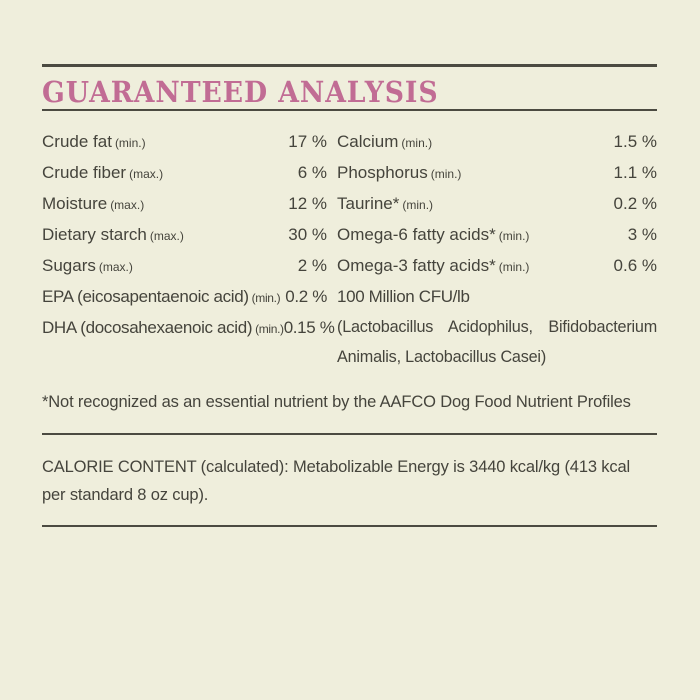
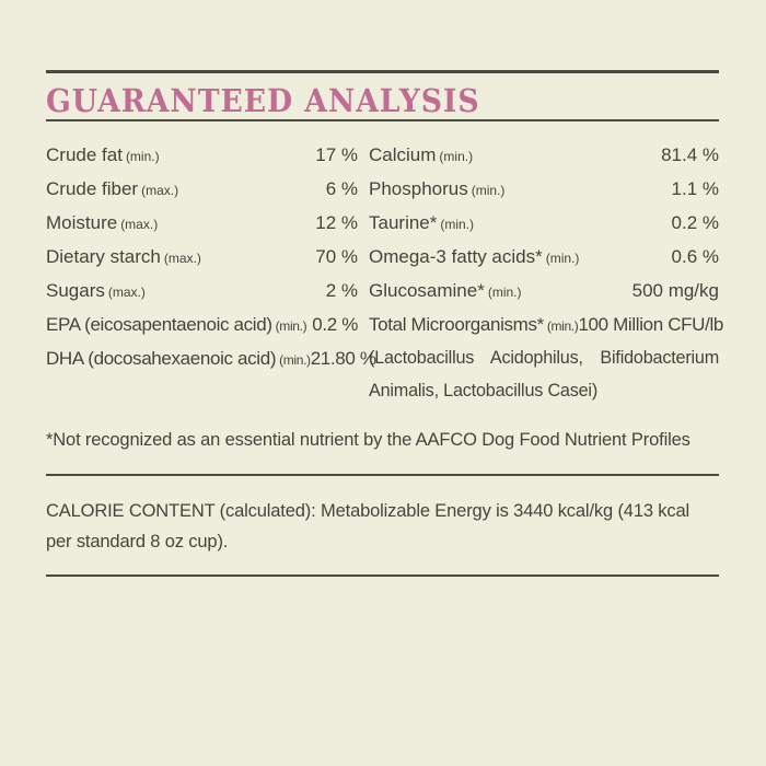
  GUARANTEED ANALYSIS
  Crude fat (min.)
  17 %
  Crude fiber (max.)
  6 %
  Moisture (max.)
  12 %
  Dietary starch (max.)
- 30 %
+ 70 %
  Sugars (max.)
  2 %
  EPA (eicosapentaenoic acid) (min.)
  0.2 %
  DHA (docosahexaenoic acid) (min.)
- 0.15 %
+ 21.80 %
  Calcium (min.)
- 1.5 %
+ 81.4 %
  Phosphorus (min.)
  1.1 %
  Taurine* (min.)
  0.2 %
- Omega-6 fatty acids* (min.)
- 3 %
  Omega-3 fatty acids* (min.)
  0.6 %
+ Glucosamine* (min.)
+ 500 mg/kg
+ Total Microorganisms* (min.)
  100 Million CFU/lb
  (Lactobacillus Acidophilus, Bifidobacterium Animalis, Lactobacillus Casei)
  *Not recognized as an essential nutrient by the AAFCO Dog Food Nutrient Profiles
  CALORIE CONTENT (calculated): Metabolizable Energy is 3440 kcal/kg (413 kcal per standard 8 oz cup).
